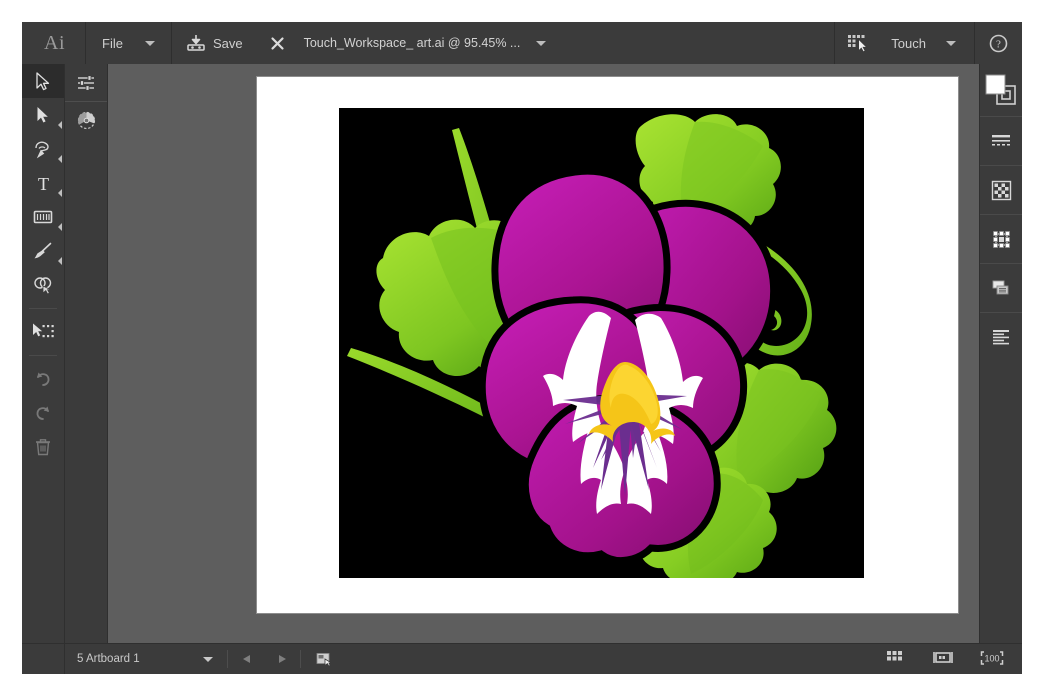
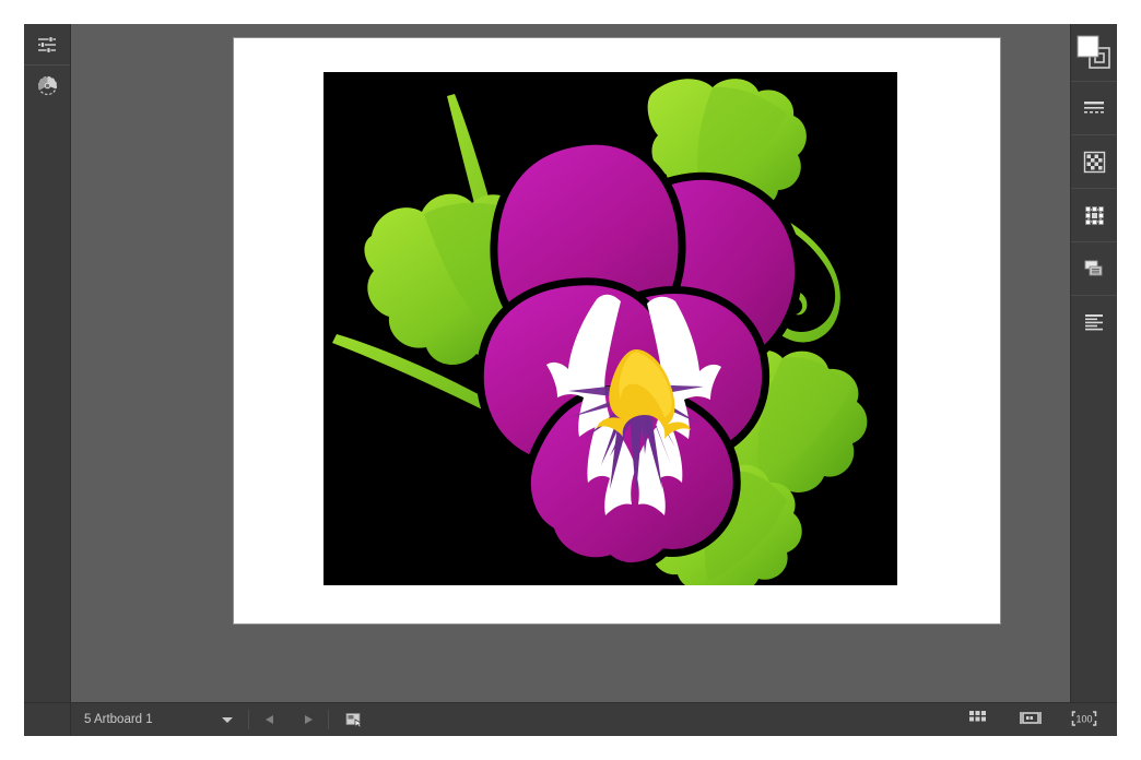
- Ai
- File
- Save
- Touch_Workspace_ art.ai @ 95.45% ...
- Touch
- ?
- T
  5 Artboard 1
  100
